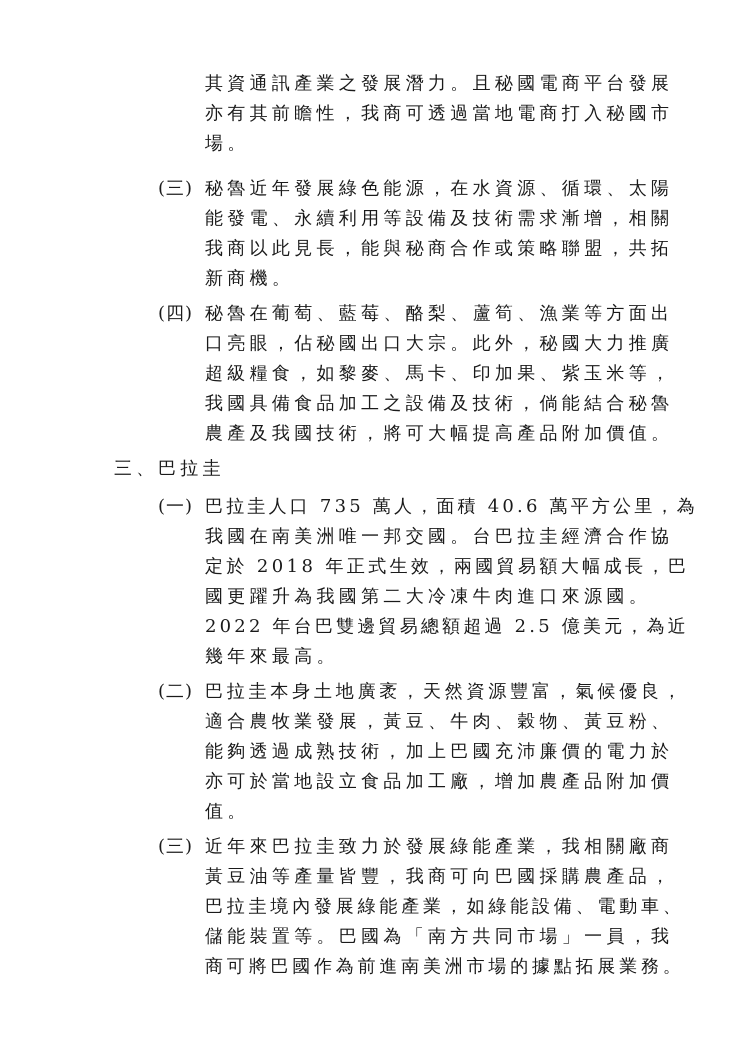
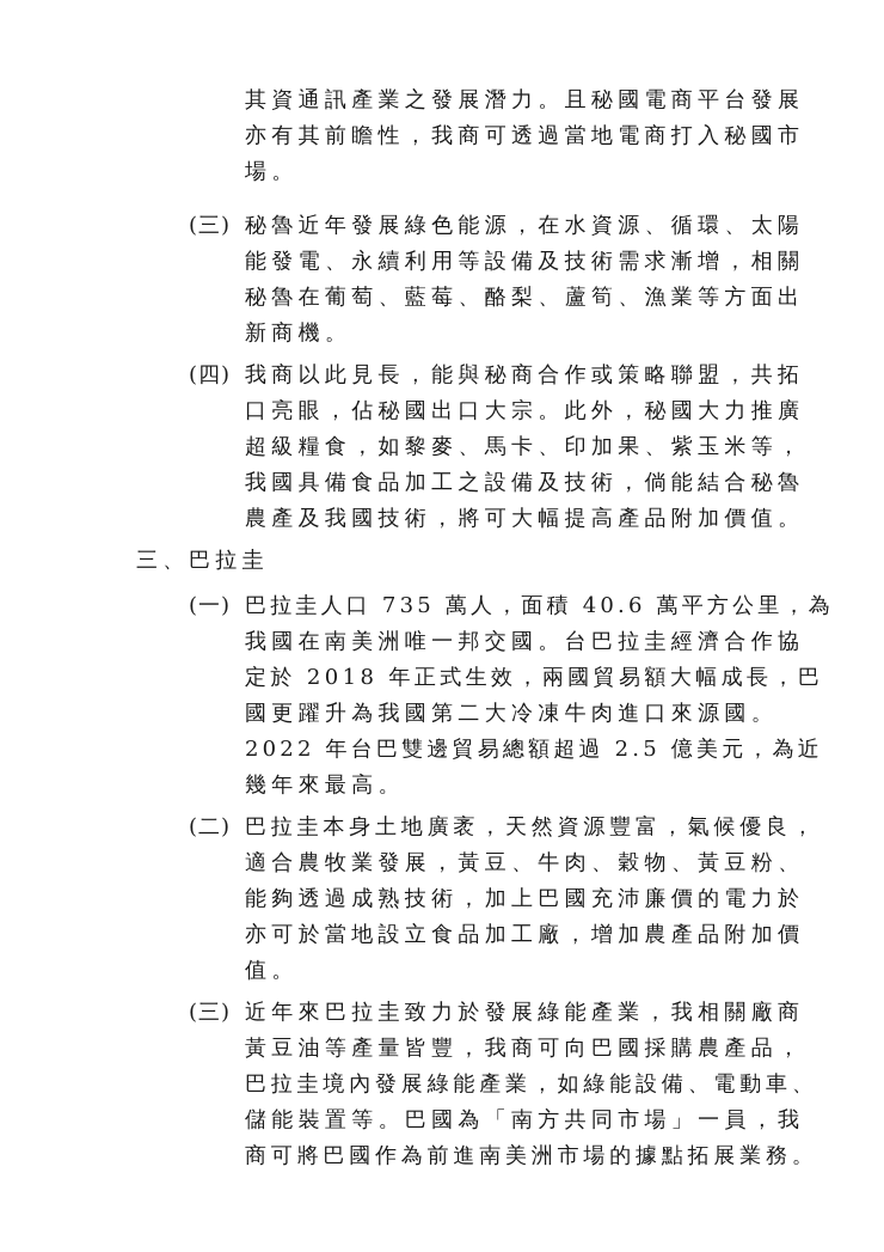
  其資通訊產業之發展潛力。且秘國電商平台發展
  亦有其前瞻性，我商可透過當地電商打入秘國市
  場。
  (三)
  秘魯近年發展綠色能源，在水資源、循環、太陽
  能發電、永續利用等設備及技術需求漸增，相關
- 我商以此見長，能與秘商合作或策略聯盟，共拓
+ 秘魯在葡萄、藍莓、酪梨、蘆筍、漁業等方面出
  新商機。
  (四)
- 秘魯在葡萄、藍莓、酪梨、蘆筍、漁業等方面出
+ 我商以此見長，能與秘商合作或策略聯盟，共拓
  口亮眼，佔秘國出口大宗。此外，秘國大力推廣
  超級糧食，如黎麥、馬卡、印加果、紫玉米等，
  我國具備食品加工之設備及技術，倘能結合秘魯
  農產及我國技術，將可大幅提高產品附加價值。
  三、
  巴拉圭
  (一)
  巴拉圭人口 735 萬人，面積 40.6 萬平方公里，為
  我國在南美洲唯一邦交國。台巴拉圭經濟合作協
  定於 2018 年正式生效，兩國貿易額大幅成長，巴
  國更躍升為我國第二大冷凍牛肉進口來源國。
  2022 年台巴雙邊貿易總額超過 2.5 億美元，為近
  幾年來最高。
  (二)
  巴拉圭本身土地廣袤，天然資源豐富，氣候優良，
  適合農牧業發展，黃豆、牛肉、穀物、黃豆粉、
  能夠透過成熟技術，加上巴國充沛廉價的電力於
  亦可於當地設立食品加工廠，增加農產品附加價
  值。
  (三)
  近年來巴拉圭致力於發展綠能產業，我相關廠商
  黃豆油等產量皆豐，我商可向巴國採購農產品，
  巴拉圭境內發展綠能產業，如綠能設備、電動車、
  儲能裝置等。巴國為「南方共同市場」一員，我
  商可將巴國作為前進南美洲市場的據點拓展業務。
